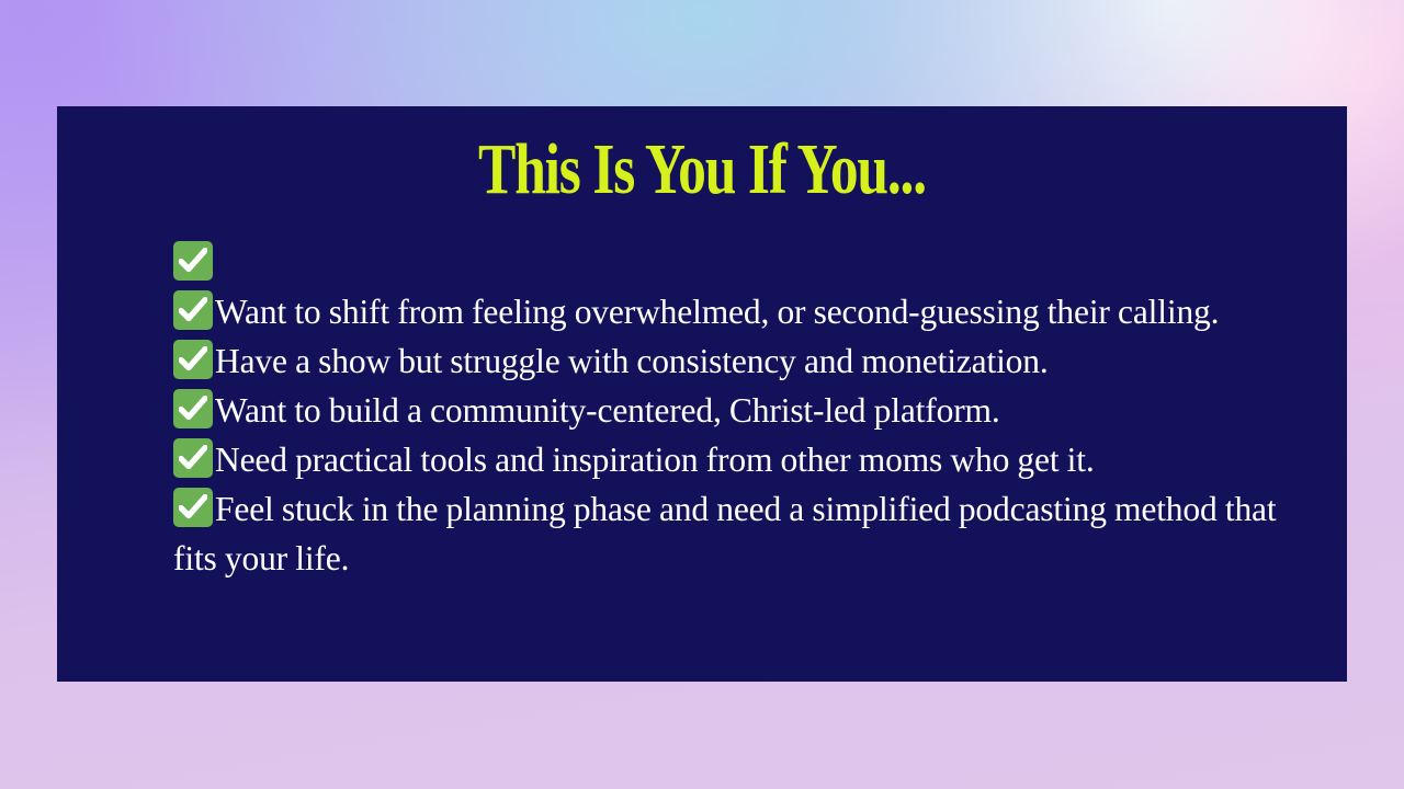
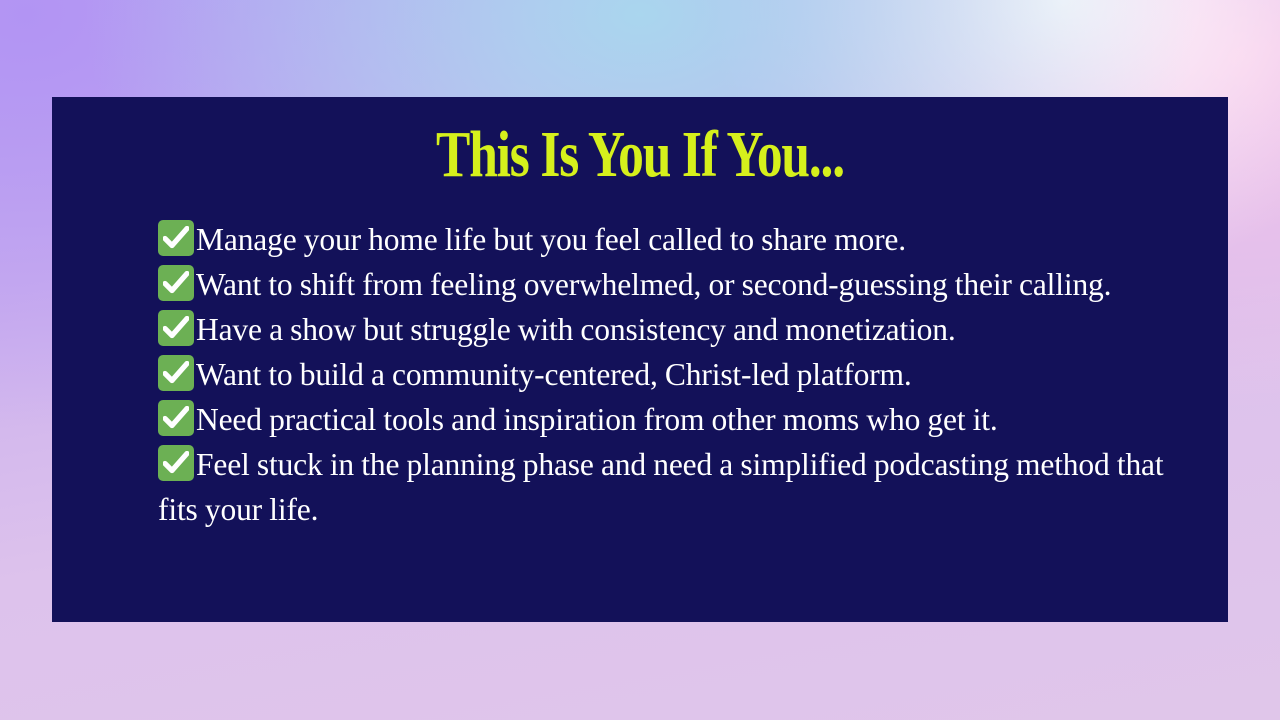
  This Is You If You...
+ Manage your home life but you feel called to share more.
  Want to shift from feeling overwhelmed, or second-guessing their calling.
  Have a show but struggle with consistency and monetization.
  Want to build a community-centered, Christ-led platform.
  Need practical tools and inspiration from other moms who get it.
  Feel stuck in the planning phase and need a simplified podcasting method that fits your life.
